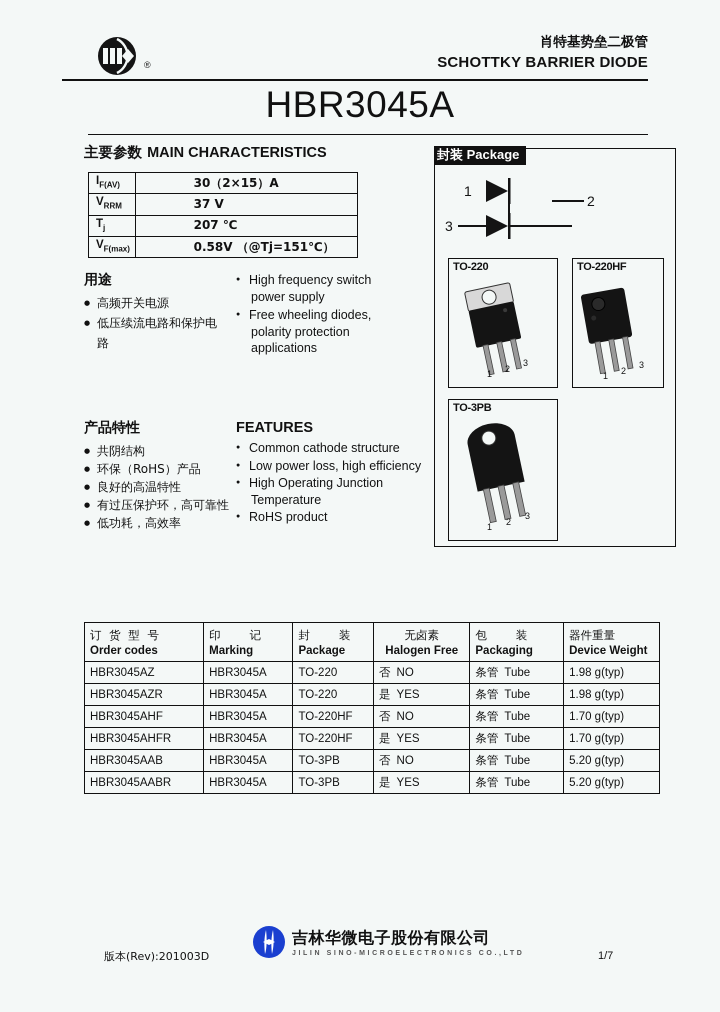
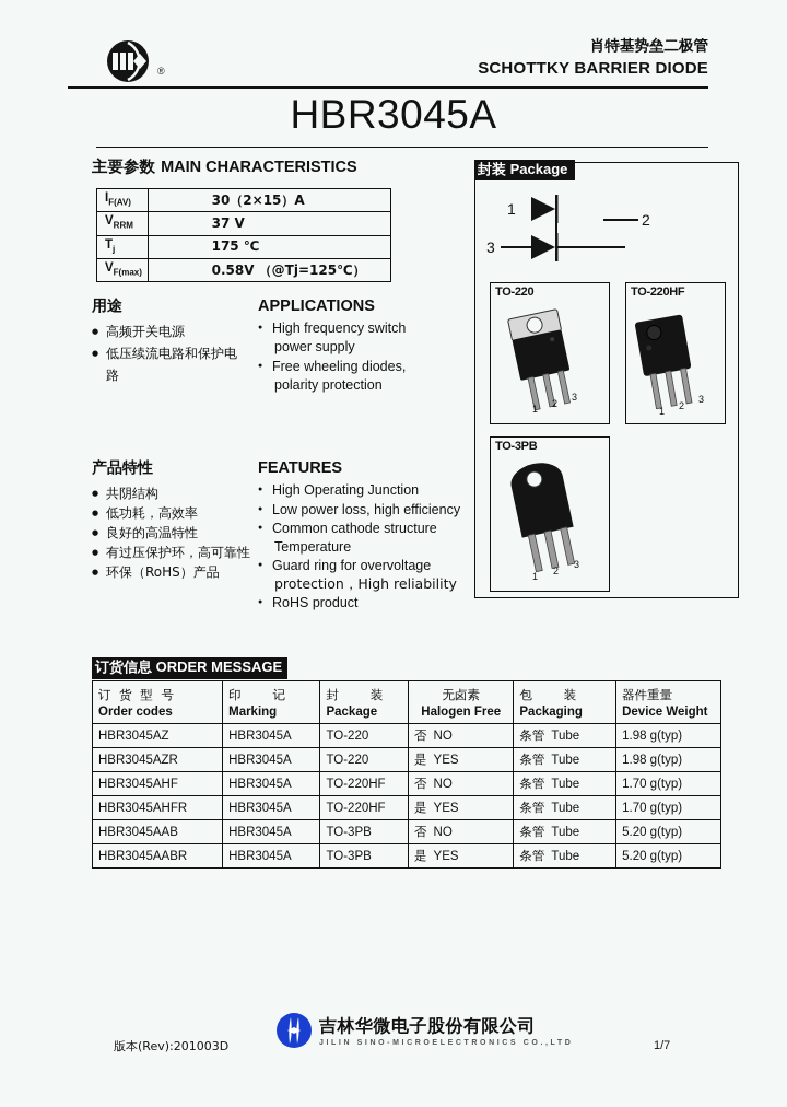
  ®
  肖特基势垒二极管
  SCHOTTKY BARRIER DIODE
  HBR3045A
  主要参数 MAIN CHARACTERISTICS
  IF(AV)	30（2×15）A
  VRRM	37 V
- Tj	207 ℃
+ Tj	175 ℃
- VF(max)	0.58V （@Tj=151℃）
+ VF(max)	0.58V （@Tj=125℃）
  用途
  高频开关电源
  低压续流电路和保护电
  路
+ APPLICATIONS
  High frequency switch
  power supply
  Free wheeling diodes,
  polarity protection
- applications
  产品特性
  共阴结构
- 环保（RoHS）产品
+ 低功耗，高效率
  良好的高温特性
  有过压保护环，高可靠性
- 低功耗，高效率
+ 环保（RoHS）产品
  FEATURES
- Common cathode structure
+ High Operating Junction
  Low power loss, high efficiency
- High Operating Junction
+ Common cathode structure
  Temperature
+ Guard ring for overvoltage
+ protection，High reliability
  RoHS product
  封装 Package
  1
  2
  3
  TO-220
  1
  2
  3
  TO-220HF
  1
  2
  3
  TO-3PB
  1
  2
  3
+ 订货信息 ORDER MESSAGE
  订 货 型 号 Order codes	印 记 Marking	封 装 Package	无卤素 Halogen Free	包 装 Packaging	器件重量 Device Weight
  HBR3045AZ	HBR3045A	TO-220	否 NO	条管 Tube	1.98 g(typ)
  HBR3045AZR	HBR3045A	TO-220	是 YES	条管 Tube	1.98 g(typ)
  HBR3045AHF	HBR3045A	TO-220HF	否 NO	条管 Tube	1.70 g(typ)
  HBR3045AHFR	HBR3045A	TO-220HF	是 YES	条管 Tube	1.70 g(typ)
  HBR3045AAB	HBR3045A	TO-3PB	否 NO	条管 Tube	5.20 g(typ)
  HBR3045AABR	HBR3045A	TO-3PB	是 YES	条管 Tube	5.20 g(typ)
  吉林华微电子股份有限公司
  版本(Rev):201003D
  1/7
